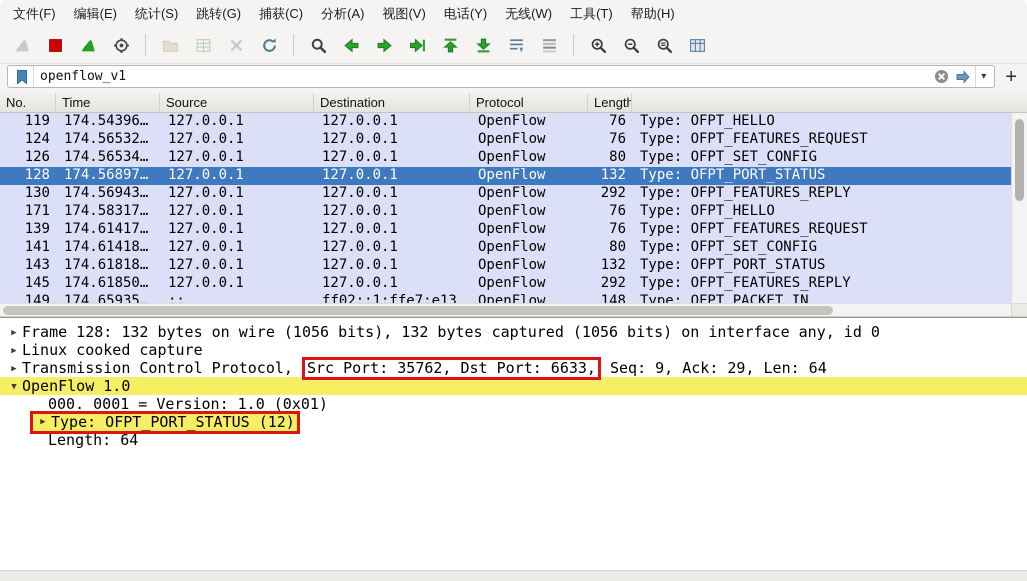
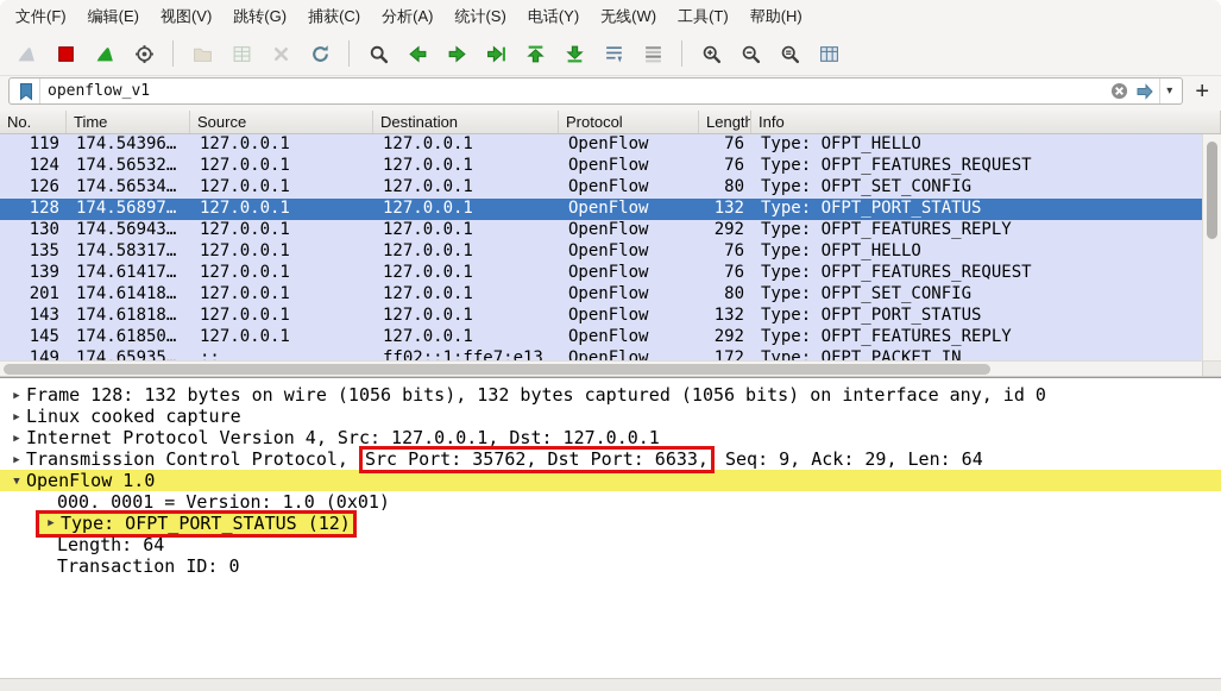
  文件(F)
  编辑(E)
- 统计(S)
+ 视图(V)
  跳转(G)
  捕获(C)
  分析(A)
- 视图(V)
+ 统计(S)
  电话(Y)
  无线(W)
  工具(T)
  帮助(H)
  openflow_v1
  ▾
  +
  No.
  Time
  Source
  Destination
  Protocol
  Length
+ Info
  119
  174.54396…
  127.0.0.1
  127.0.0.1
  OpenFlow
  76
  Type: OFPT_HELLO
  124
  174.56532…
  127.0.0.1
  127.0.0.1
  OpenFlow
  76
  Type: OFPT_FEATURES_REQUEST
  126
  174.56534…
  127.0.0.1
  127.0.0.1
  OpenFlow
  80
  Type: OFPT_SET_CONFIG
  128
  174.56897…
  127.0.0.1
  127.0.0.1
  OpenFlow
  132
  Type: OFPT_PORT_STATUS
  130
  174.56943…
  127.0.0.1
  127.0.0.1
  OpenFlow
  292
  Type: OFPT_FEATURES_REPLY
- 171
+ 135
  174.58317…
  127.0.0.1
  127.0.0.1
  OpenFlow
  76
  Type: OFPT_HELLO
  139
  174.61417…
  127.0.0.1
  127.0.0.1
  OpenFlow
  76
  Type: OFPT_FEATURES_REQUEST
- 141
+ 201
  174.61418…
  127.0.0.1
  127.0.0.1
  OpenFlow
  80
  Type: OFPT_SET_CONFIG
  143
  174.61818…
  127.0.0.1
  127.0.0.1
  OpenFlow
  132
  Type: OFPT_PORT_STATUS
  145
  174.61850…
  127.0.0.1
  127.0.0.1
  OpenFlow
  292
  Type: OFPT_FEATURES_REPLY
  149
  174.65935…
  ::
  ff02::1:ffe7:e13
  OpenFlow
- 148
+ 172
  Type: OFPT_PACKET_IN
  ▶ Frame 128: 132 bytes on wire (1056 bits), 132 bytes captured (1056 bits) on interface any, id 0
  ▶ Linux cooked capture
+ ▶ Internet Protocol Version 4, Src: 127.0.0.1, Dst: 127.0.0.1
  ▶ Transmission Control Protocol, Src Port: 35762, Dst Port: 6633, Seq: 9, Ack: 29, Len: 64
  ▼ OpenFlow 1.0
  000. 0001 = Version: 1.0 (0x01)
  ▶ Type: OFPT_PORT_STATUS (12)
  Length: 64
+ Transaction ID: 0
